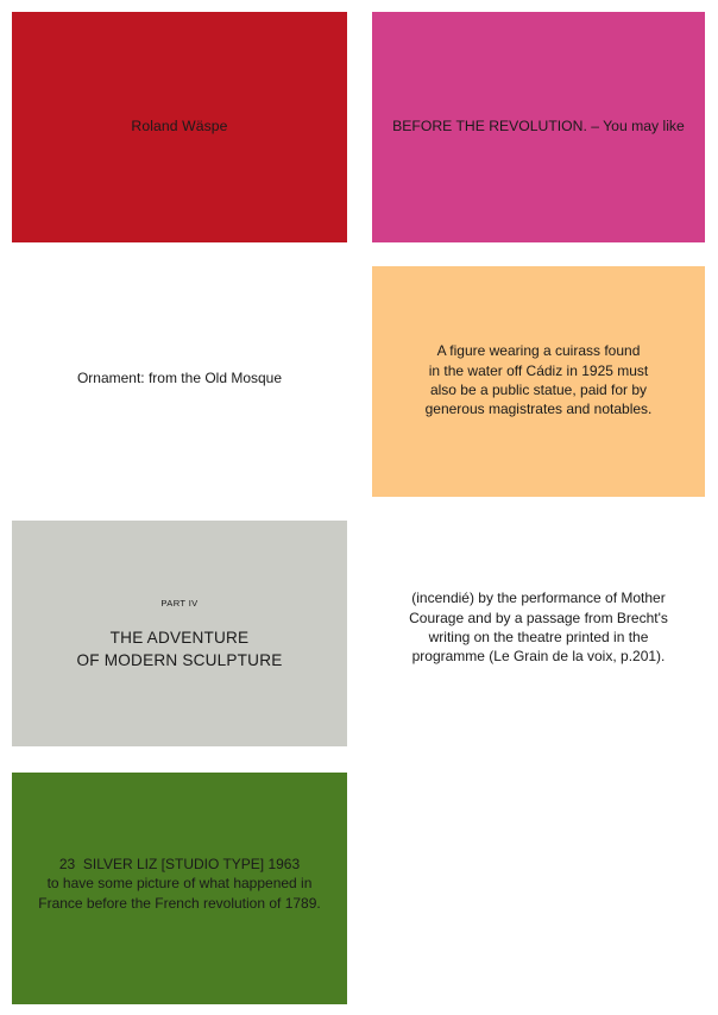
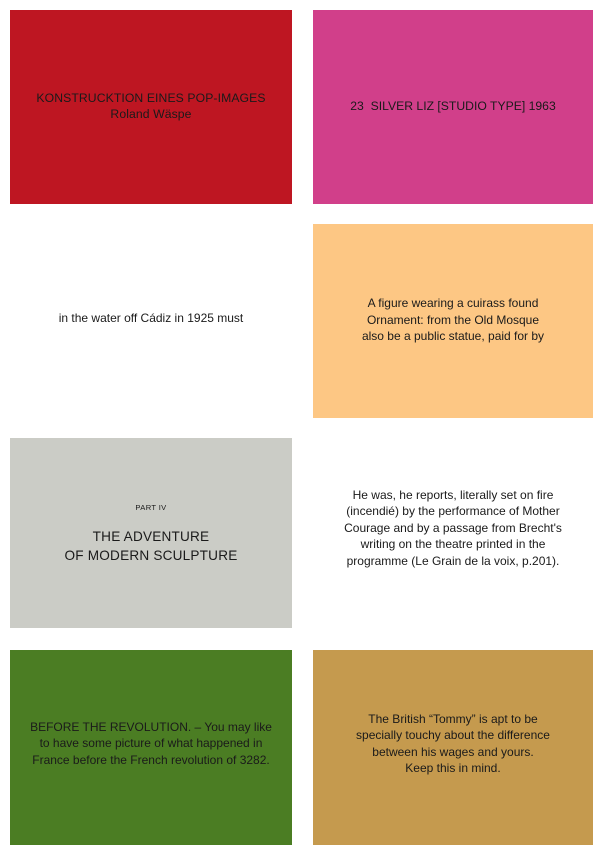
+ KONSTRUCKTION EINES POP-IMAGES
  Roland Wäspe
- BEFORE THE REVOLUTION. – You may like
+ 23 SILVER LIZ [STUDIO TYPE] 1963
- Ornament: from the Old Mosque
+ in the water off Cádiz in 1925 must
  A figure wearing a cuirass found
- in the water off Cádiz in 1925 must
+ Ornament: from the Old Mosque
  also be a public statue, paid for by
- generous magistrates and notables.
  PART IV
  THE ADVENTURE
  OF MODERN SCULPTURE
+ He was, he reports, literally set on fire
  (incendié) by the performance of Mother
  Courage and by a passage from Brecht's
  writing on the theatre printed in the
  programme (Le Grain de la voix, p.201).
- 23 SILVER LIZ [STUDIO TYPE] 1963
+ BEFORE THE REVOLUTION. – You may like
  to have some picture of what happened in
- France before the French revolution of 1789.
+ France before the French revolution of 3282.
+ The British “Tommy” is apt to be
+ specially touchy about the difference
+ between his wages and yours.
+ Keep this in mind.
